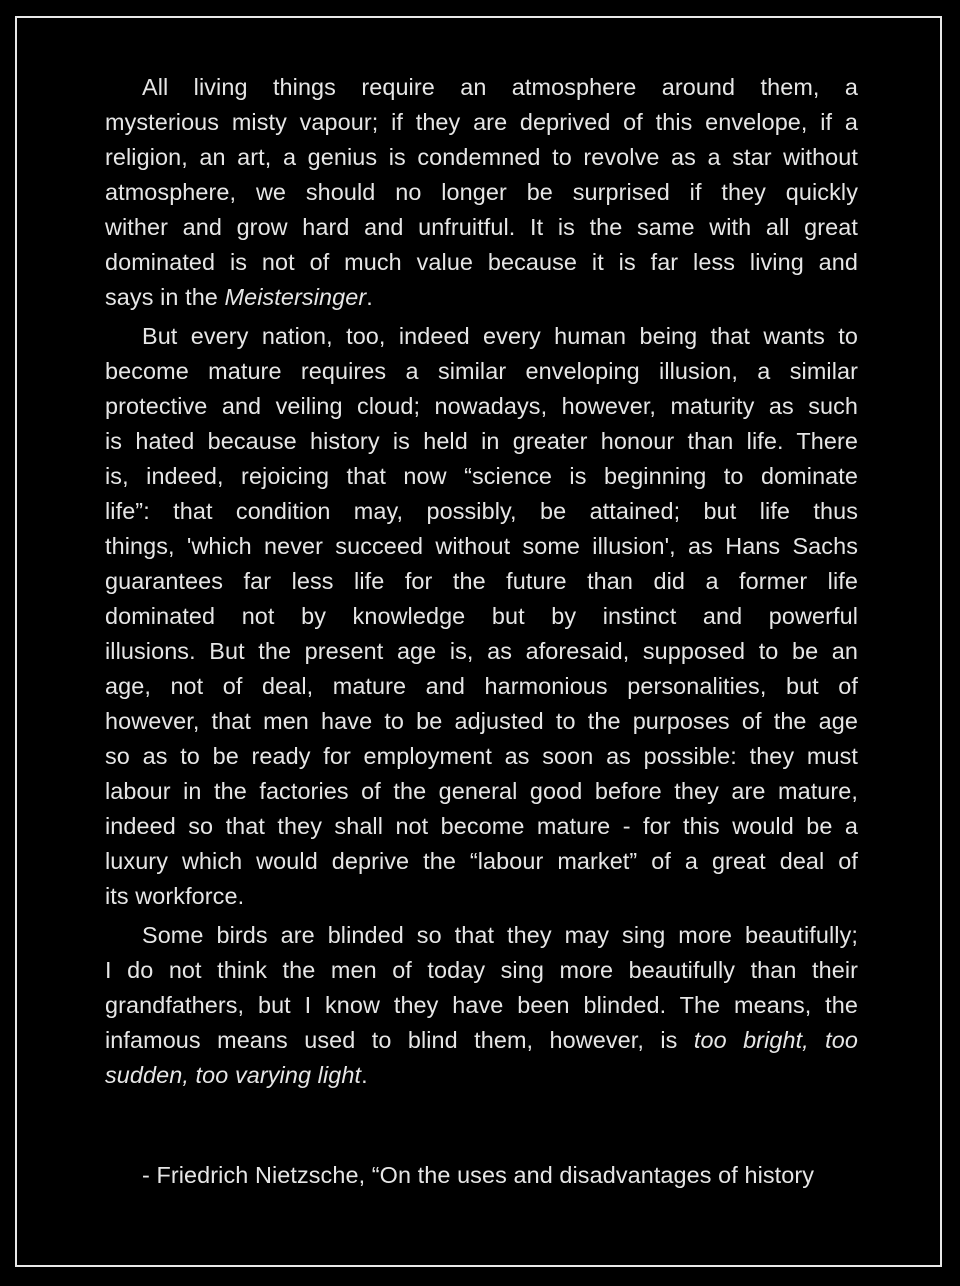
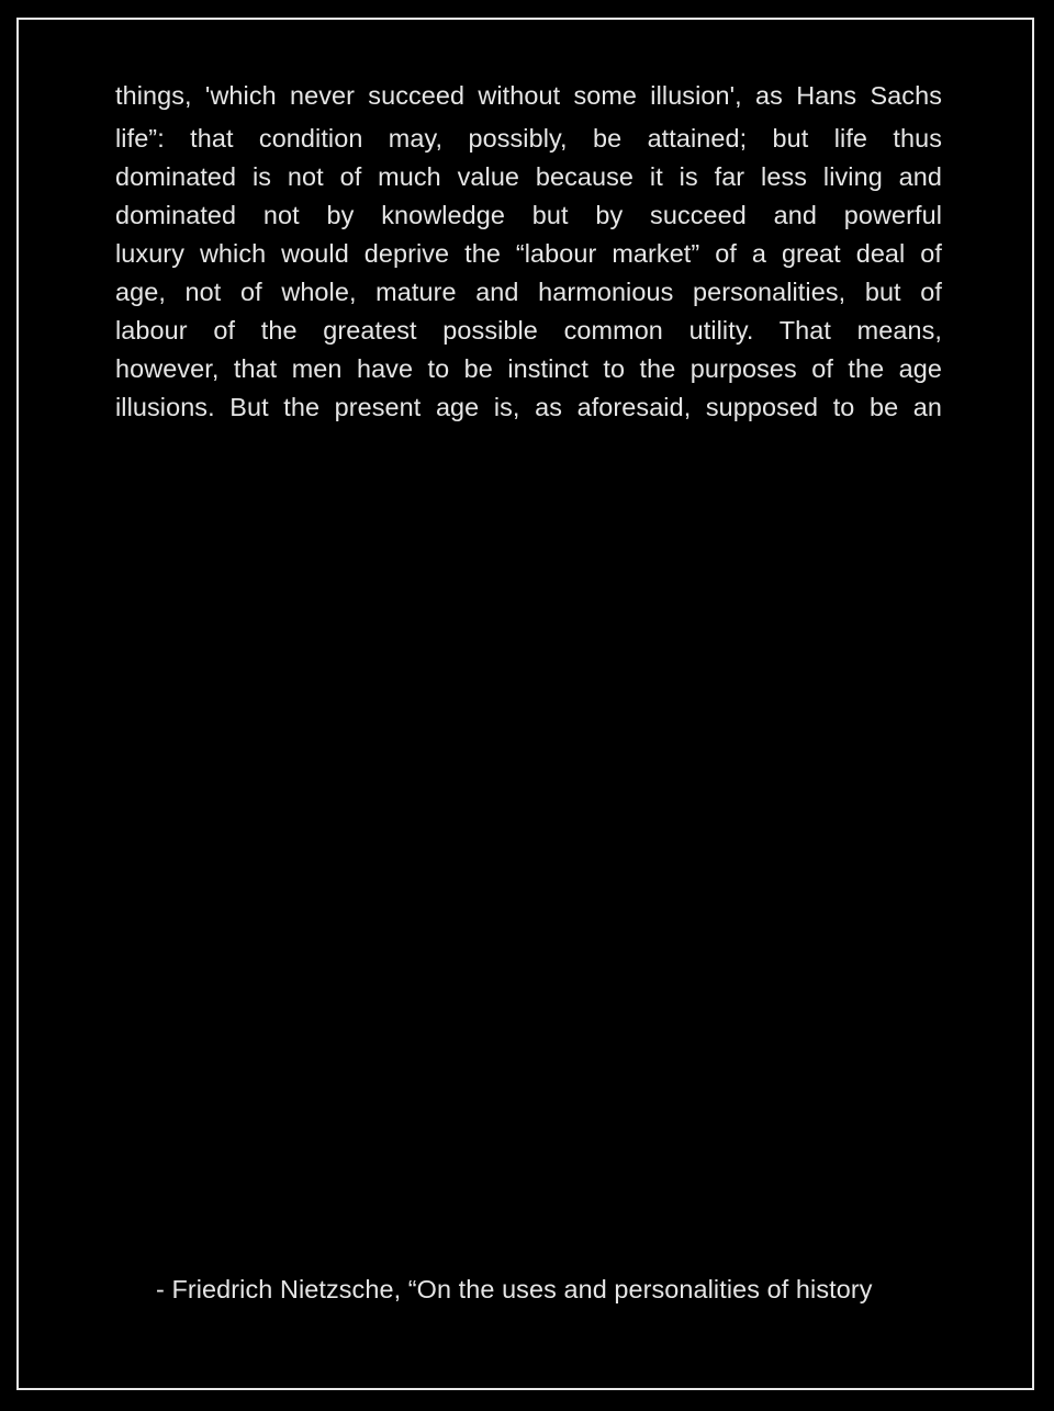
- All living things require an atmosphere around them, a
- mysterious misty vapour; if they are deprived of this envelope, if a
- religion, an art, a genius is condemned to revolve as a star without
- atmosphere, we should no longer be surprised if they quickly
- wither and grow hard and unfruitful. It is the same with all great
- dominated is not of much value because it is far less living and
+ things, 'which never succeed without some illusion', as Hans Sachs
- says in the Meistersinger.
- But every nation, too, indeed every human being that wants to
- become mature requires a similar enveloping illusion, a similar
- protective and veiling cloud; nowadays, however, maturity as such
- is hated because history is held in greater honour than life. There
- is, indeed, rejoicing that now “science is beginning to dominate
  life”: that condition may, possibly, be attained; but life thus
- things, 'which never succeed without some illusion', as Hans Sachs
+ dominated is not of much value because it is far less living and
- guarantees far less life for the future than did a former life
- dominated not by knowledge but by instinct and powerful
+ dominated not by knowledge but by succeed and powerful
- illusions. But the present age is, as aforesaid, supposed to be an
+ luxury which would deprive the “labour market” of a great deal of
- age, not of deal, mature and harmonious personalities, but of
+ age, not of whole, mature and harmonious personalities, but of
+ labour of the greatest possible common utility. That means,
- however, that men have to be adjusted to the purposes of the age
+ however, that men have to be instinct to the purposes of the age
- so as to be ready for employment as soon as possible: they must
- labour in the factories of the general good before they are mature,
- indeed so that they shall not become mature - for this would be a
- luxury which would deprive the “labour market” of a great deal of
+ illusions. But the present age is, as aforesaid, supposed to be an
- its workforce.
- Some birds are blinded so that they may sing more beautifully;
- I do not think the men of today sing more beautifully than their
- grandfathers, but I know they have been blinded. The means, the
- infamous means used to blind them, however, is too bright, too
- sudden, too varying light.
- - Friedrich Nietzsche, “On the uses and disadvantages of history
+ - Friedrich Nietzsche, “On the uses and personalities of history
